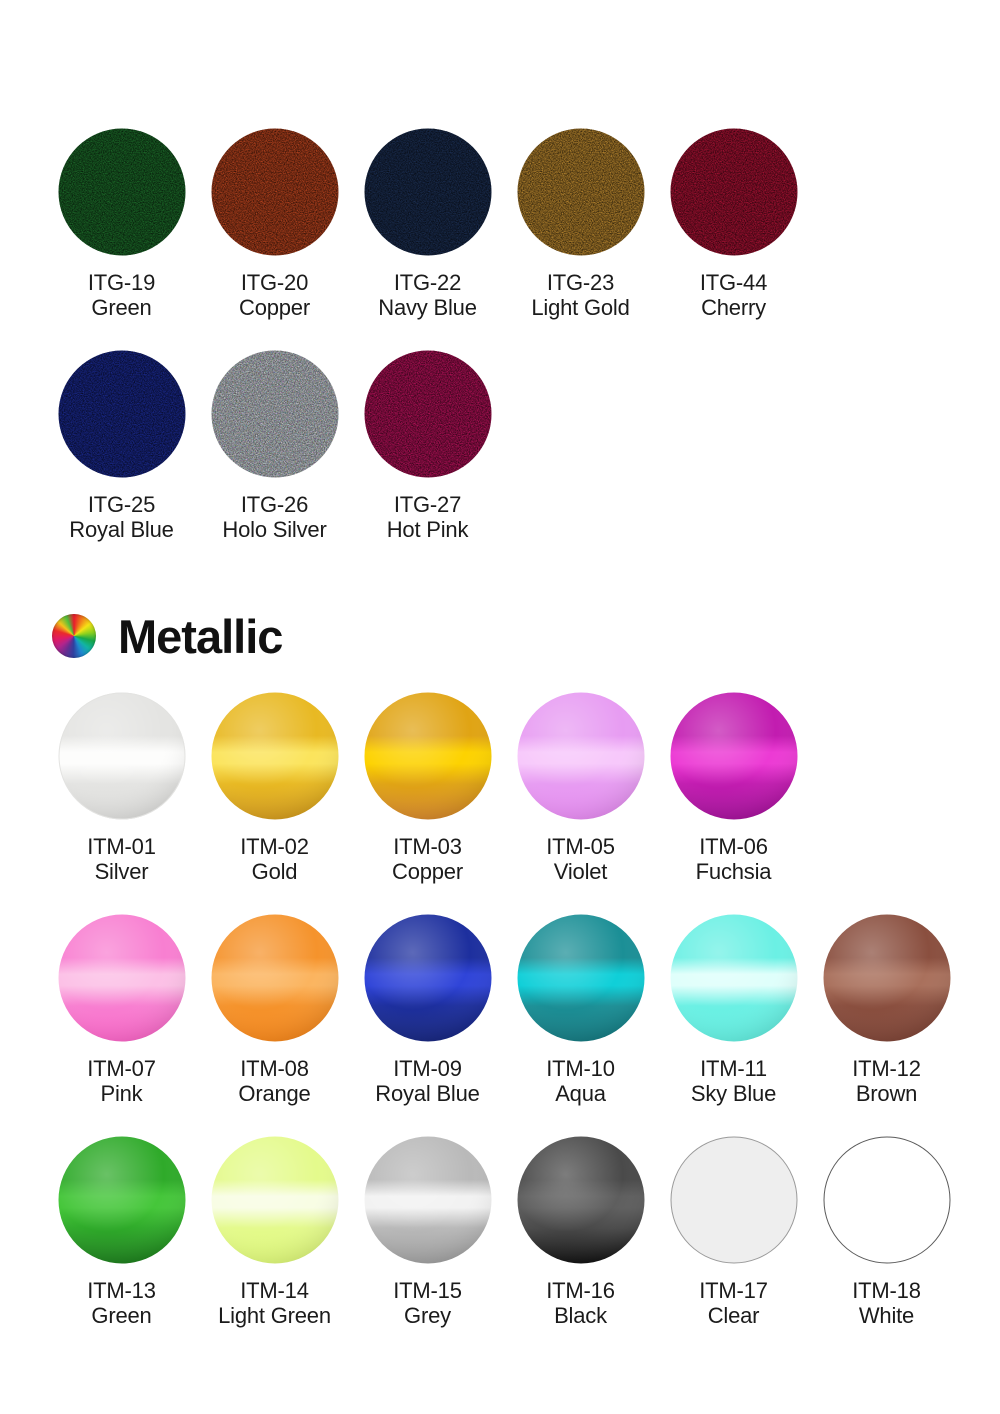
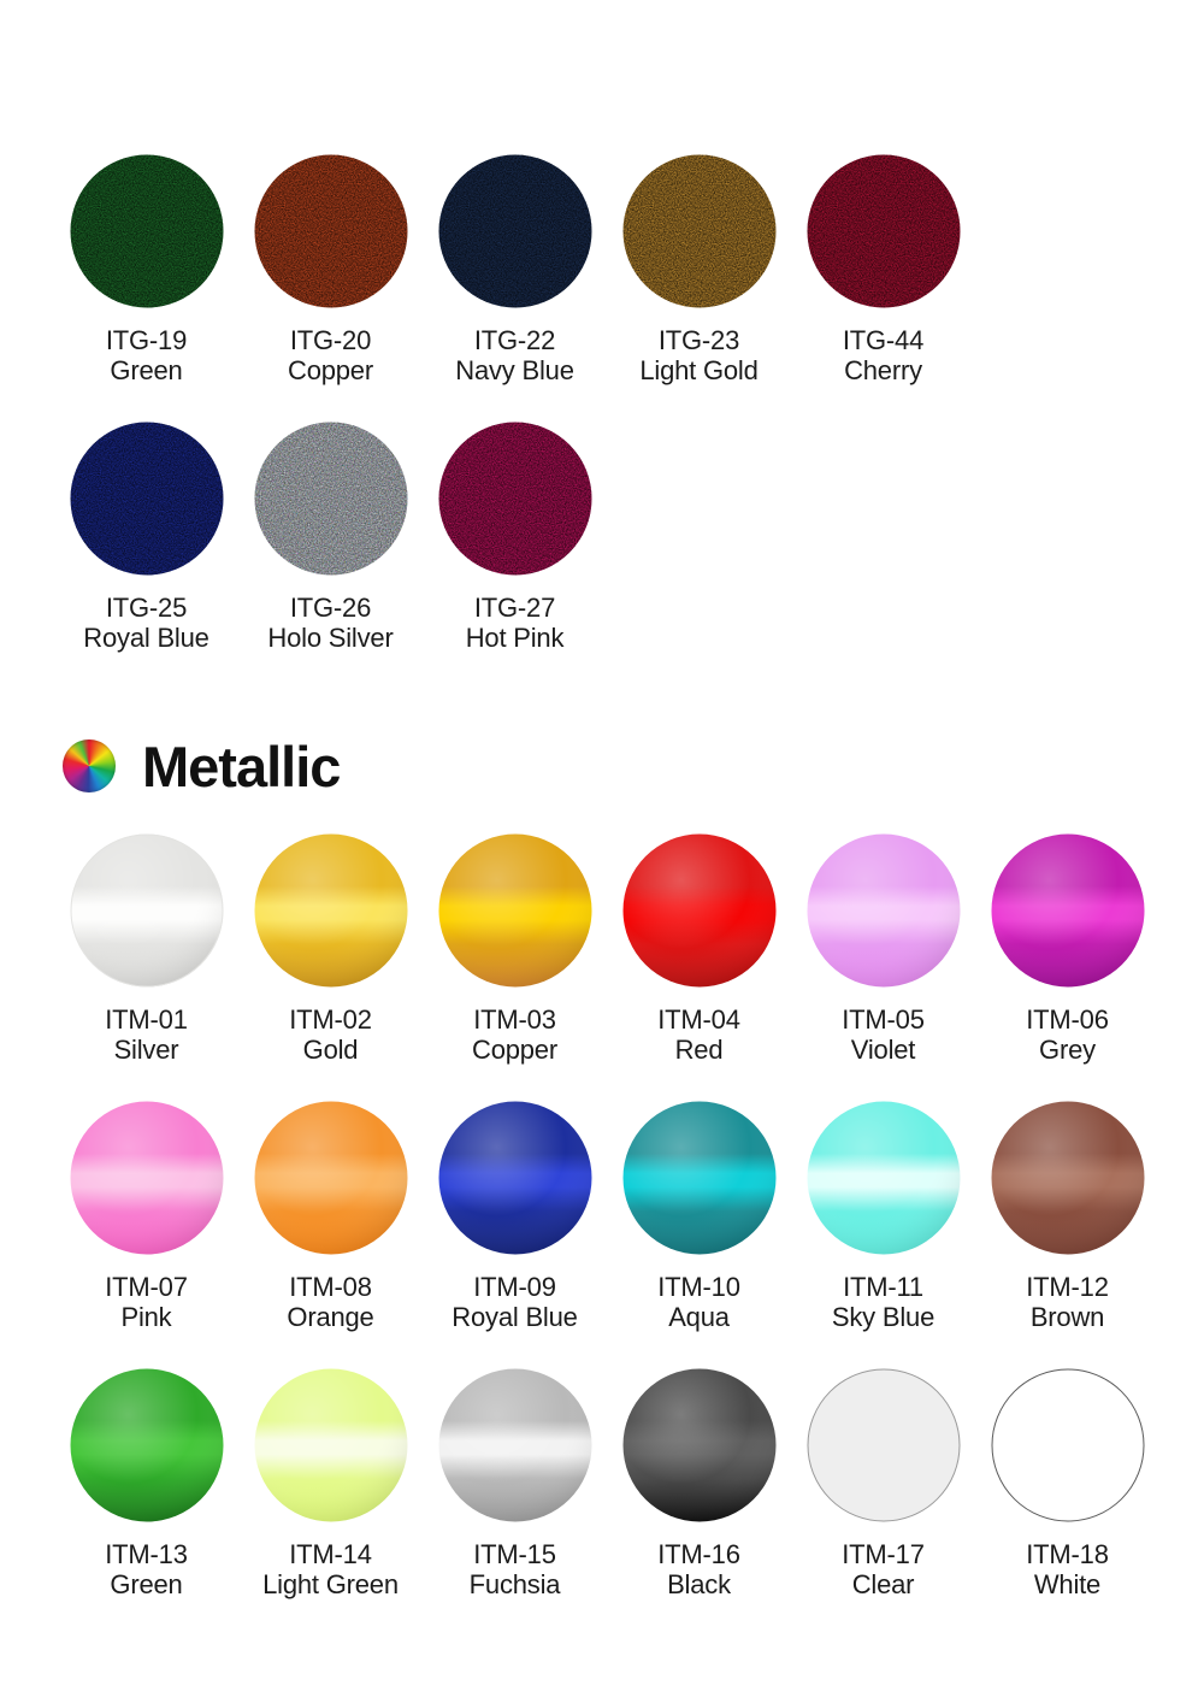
  ITG-19
  Green
  ITG-20
  Copper
  ITG-22
  Navy Blue
  ITG-23
  Light Gold
  ITG-44
  Cherry
  ITG-25
  Royal Blue
  ITG-26
  Holo Silver
  ITG-27
  Hot Pink
  Metallic
  ITM-01
  Silver
  ITM-02
  Gold
  ITM-03
  Copper
+ ITM-04
+ Red
  ITM-05
  Violet
  ITM-06
- Fuchsia
+ Grey
  ITM-07
  Pink
  ITM-08
  Orange
  ITM-09
  Royal Blue
  ITM-10
  Aqua
  ITM-11
  Sky Blue
  ITM-12
  Brown
  ITM-13
  Green
  ITM-14
  Light Green
  ITM-15
- Grey
+ Fuchsia
  ITM-16
  Black
  ITM-17
  Clear
  ITM-18
  White
